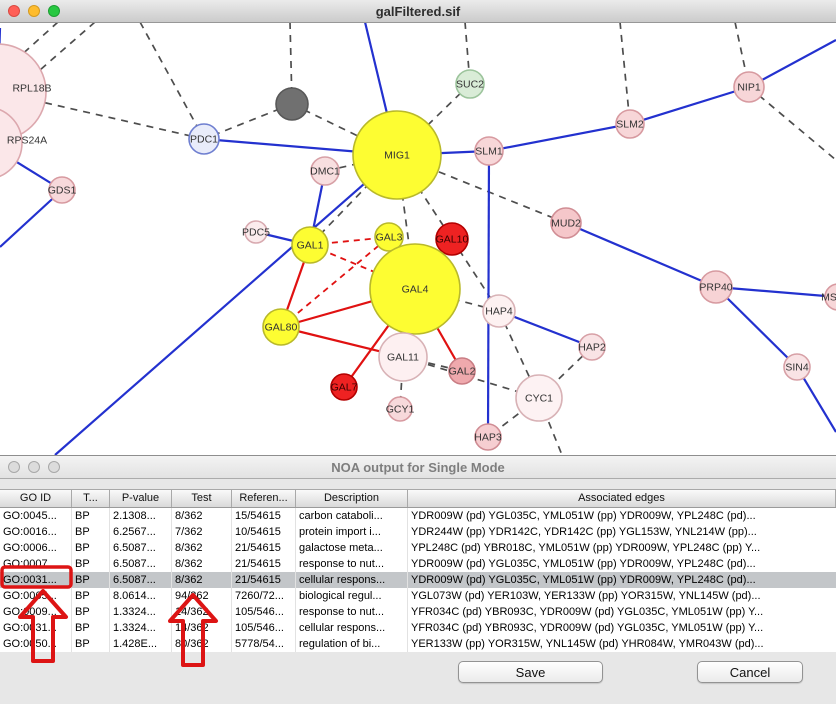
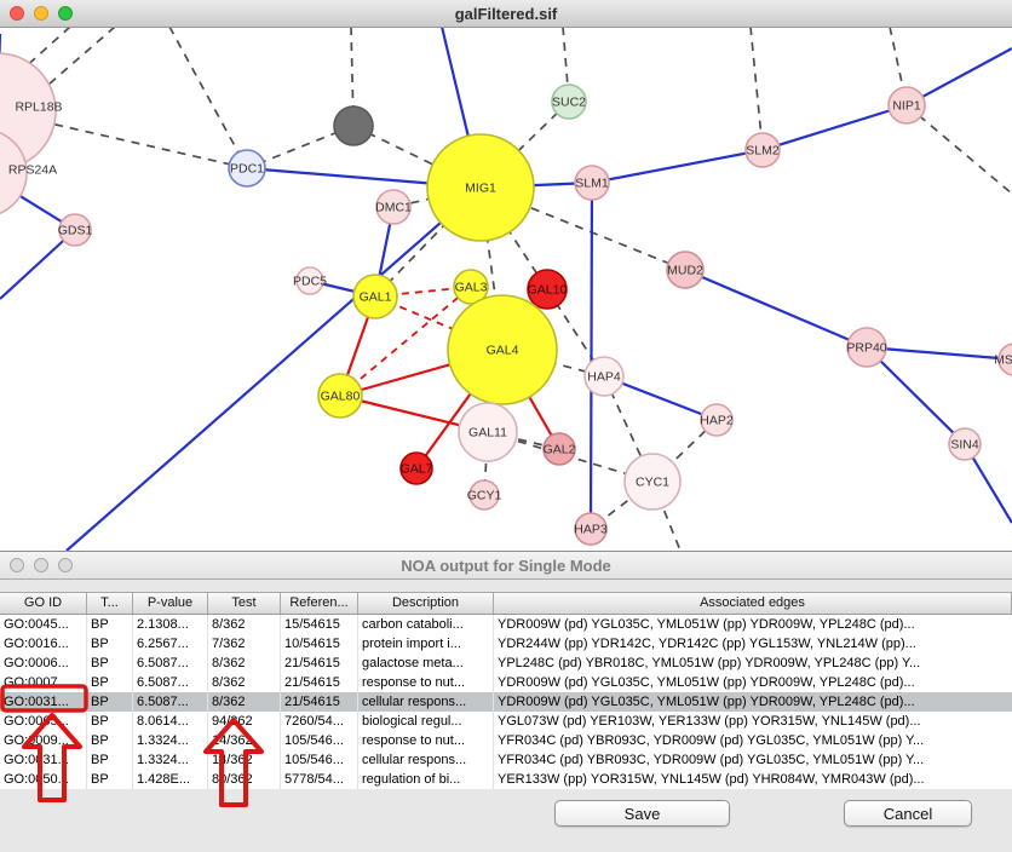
  RPL18B
  RPS24A
  PDC1
  GDS1
  MIG1
  SUC2
  SLM1
  SLM2
  NIP1
  DMC1
  MUD2
  PDC5
  GAL1
  GAL3
  GAL10
  GAL4
  PRP40
  GAL80
  HAP4
  HAP2
  GAL11
  GAL2
  SIN4
  GAL7
  CYC1
  GCY1
  HAP3
  MS
  galFiltered.sif
  NOA output for Single Mode
  GO ID
  T...
  P-value
  Test
  Referen...
  Description
  Associated edges
  GO:0045...
  BP
  2.1308...
  8/362
  15/54615
  carbon cataboli...
  YDR009W (pd) YGL035C, YML051W (pp) YDR009W, YPL248C (pd)...
  GO:0016...
  BP
  6.2567...
  7/362
  10/54615
  protein import i...
  YDR244W (pp) YDR142C, YDR142C (pp) YGL153W, YNL214W (pp)...
  GO:0006...
  BP
  6.5087...
  8/362
  21/54615
  galactose meta...
  YPL248C (pd) YBR018C, YML051W (pp) YDR009W, YPL248C (pp) Y...
  GO:0007...
  BP
  6.5087...
  8/362
  21/54615
  response to nut...
  YDR009W (pd) YGL035C, YML051W (pp) YDR009W, YPL248C (pd)...
  GO:0031...
  BP
  6.5087...
  8/362
  21/54615
  cellular respons...
  YDR009W (pd) YGL035C, YML051W (pp) YDR009W, YPL248C (pd)...
  GO:005..
  BP
  8.0614...
  94/62
- 7260/72...
+ 7260/54...
  biological regul...
  YGL073W (pd) YER103W, YER133W (pp) YOR315W, YNL145W (pd)...
  GO:009...
  BP
  1.3324...
  105/546...
  response to nut...
  YFR034C (pd) YBR093C, YDR009W (pd) YGL035C, YML051W (pp) Y...
  GO:031..
  BP
  1.3324...
  1/362
  105/546...
  cellular respons...
  YFR034C (pd) YBR093C, YDR009W (pd) YGL035C, YML051W (pp) Y...
  GO:050..
  BP
  1.428E...
  8/362
  5778/54...
  regulation of bi...
  YER133W (pp) YOR315W, YNL145W (pd) YHR084W, YMR043W (pd)...
  Save
  Cancel
